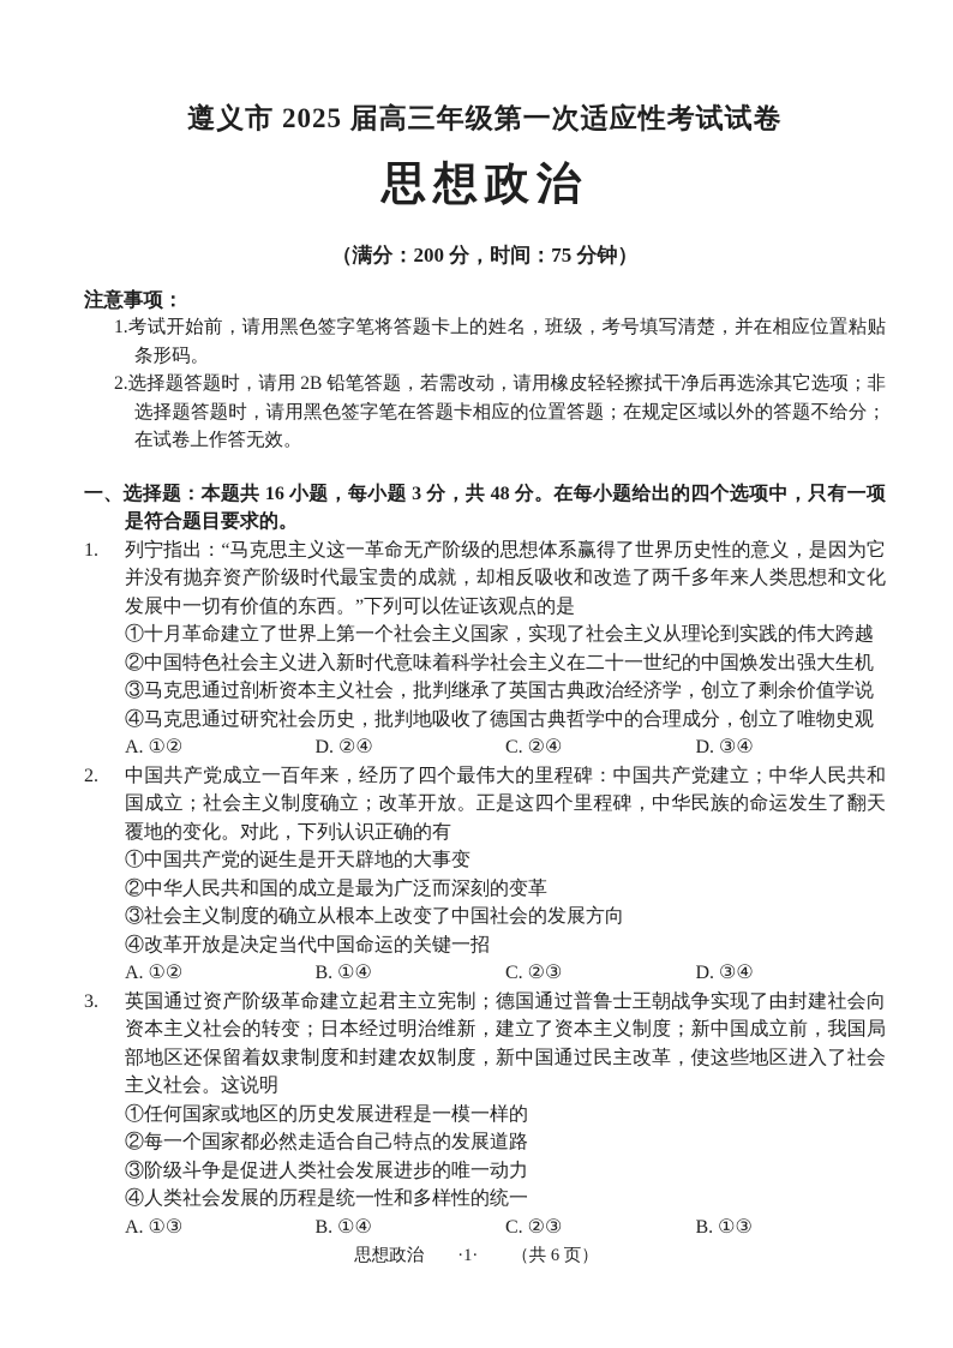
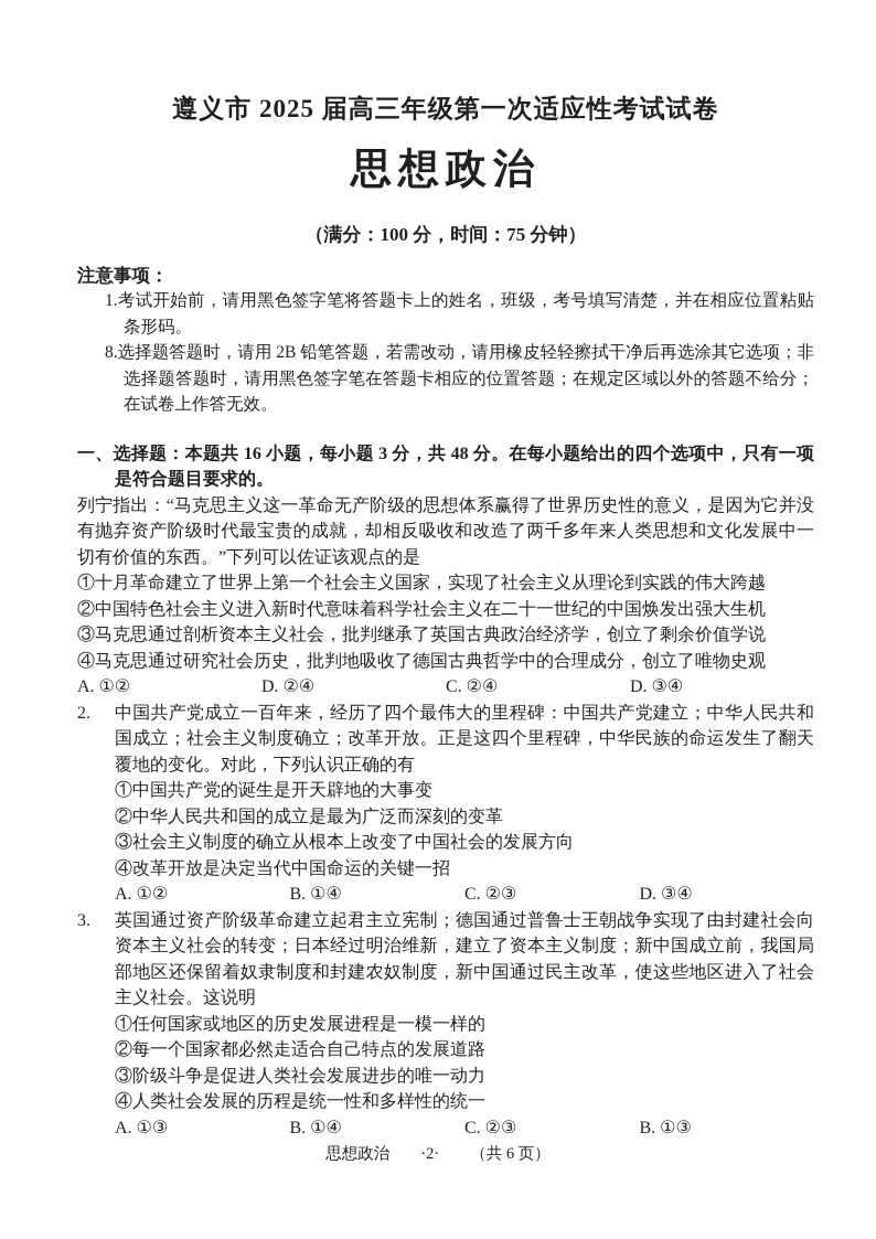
  遵义市 2025 届高三年级第一次适应性考试试卷
  思想政治
- （满分：200 分，时间：75 分钟）
+ （满分：100 分，时间：75 分钟）
  注意事项：
  1.考试开始前，请用黑色签字笔将答题卡上的姓名，班级，考号填写清楚，并在相应位置粘贴条形码。
- 2.选择题答题时，请用 2B 铅笔答题，若需改动，请用橡皮轻轻擦拭干净后再选涂其它选项；非选择题答题时，请用黑色签字笔在答题卡相应的位置答题；在规定区域以外的答题不给分；在试卷上作答无效。
+ 8.选择题答题时，请用 2B 铅笔答题，若需改动，请用橡皮轻轻擦拭干净后再选涂其它选项；非选择题答题时，请用黑色签字笔在答题卡相应的位置答题；在规定区域以外的答题不给分；在试卷上作答无效。
  一、选择题：本题共 16 小题，每小题 3 分，共 48 分。在每小题给出的四个选项中，只有一项是符合题目要求的。
- 1.
  列宁指出：“马克思主义这一革命无产阶级的思想体系赢得了世界历史性的意义，是因为它并没有抛弃资产阶级时代最宝贵的成就，却相反吸收和改造了两千多年来人类思想和文化发展中一切有价值的东西。”下列可以佐证该观点的是
  ①十月革命建立了世界上第一个社会主义国家，实现了社会主义从理论到实践的伟大跨越
  ②中国特色社会主义进入新时代意味着科学社会主义在二十一世纪的中国焕发出强大生机
  ③马克思通过剖析资本主义社会，批判继承了英国古典政治经济学，创立了剩余价值学说
  ④马克思通过研究社会历史，批判地吸收了德国古典哲学中的合理成分，创立了唯物史观
  A. ①②
  D. ②④
  C. ②④
  D. ③④
  2.
  中国共产党成立一百年来，经历了四个最伟大的里程碑：中国共产党建立；中华人民共和国成立；社会主义制度确立；改革开放。正是这四个里程碑，中华民族的命运发生了翻天覆地的变化。对此，下列认识正确的有
  ①中国共产党的诞生是开天辟地的大事变
  ②中华人民共和国的成立是最为广泛而深刻的变革
  ③社会主义制度的确立从根本上改变了中国社会的发展方向
  ④改革开放是决定当代中国命运的关键一招
  A. ①②
  B. ①④
  C. ②③
  D. ③④
  3.
  英国通过资产阶级革命建立起君主立宪制；德国通过普鲁士王朝战争实现了由封建社会向资本主义社会的转变；日本经过明治维新，建立了资本主义制度；新中国成立前，我国局部地区还保留着奴隶制度和封建农奴制度，新中国通过民主改革，使这些地区进入了社会主义社会。这说明
  ①任何国家或地区的历史发展进程是一模一样的
  ②每一个国家都必然走适合自己特点的发展道路
  ③阶级斗争是促进人类社会发展进步的唯一动力
  ④人类社会发展的历程是统一性和多样性的统一
  A. ①③
  B. ①④
  C. ②③
  B. ①③
  思想政治
- ·1·
+ ·2·
  （共 6 页）
